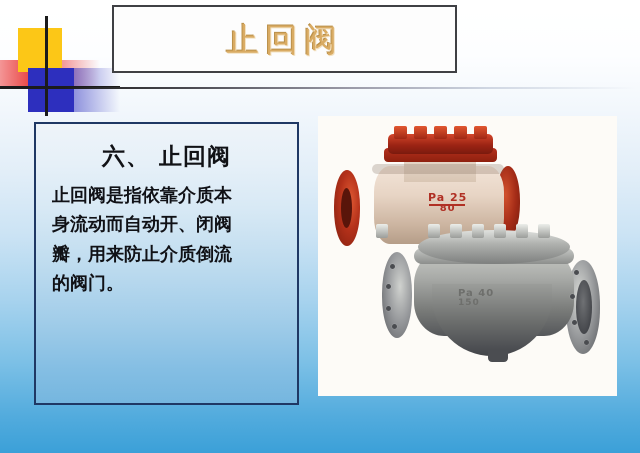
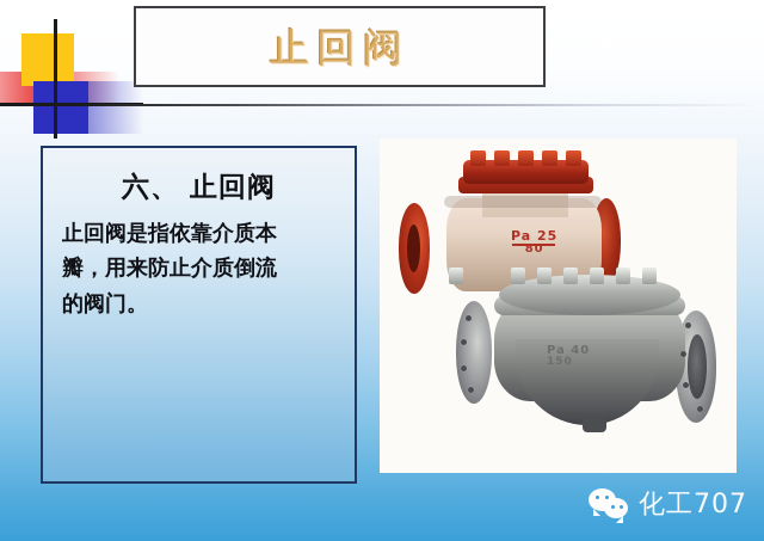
  止回阀
  六、 止回阀
  止回阀是指依靠介质本
- 身流动而自动开、闭阀
  瓣，用来防止介质倒流
  的阀门。
  Pa 25
  80
  Pa 40
  150
+ 化工707
